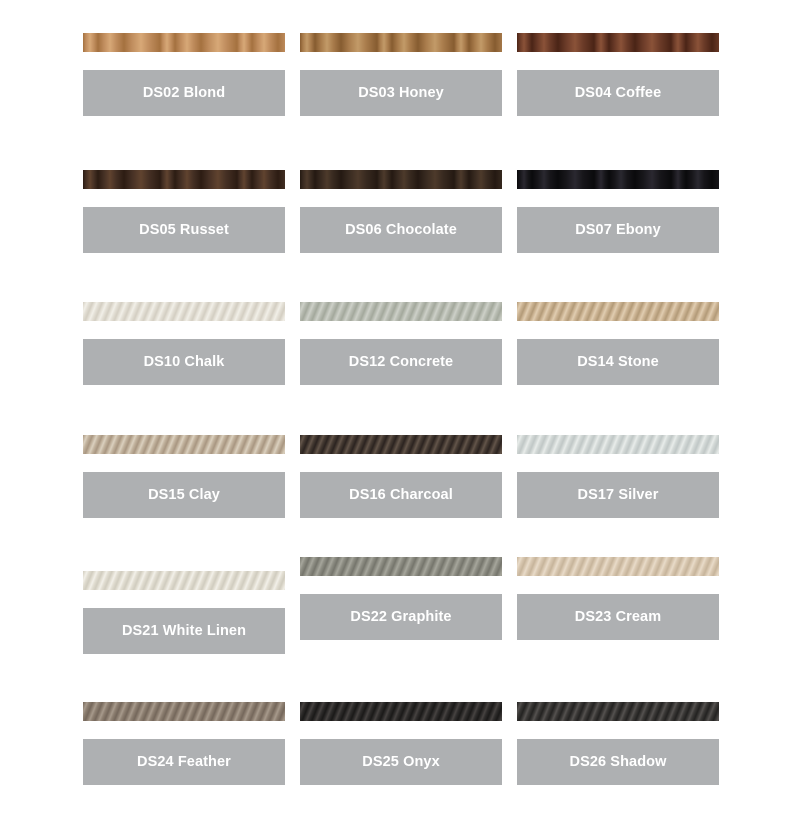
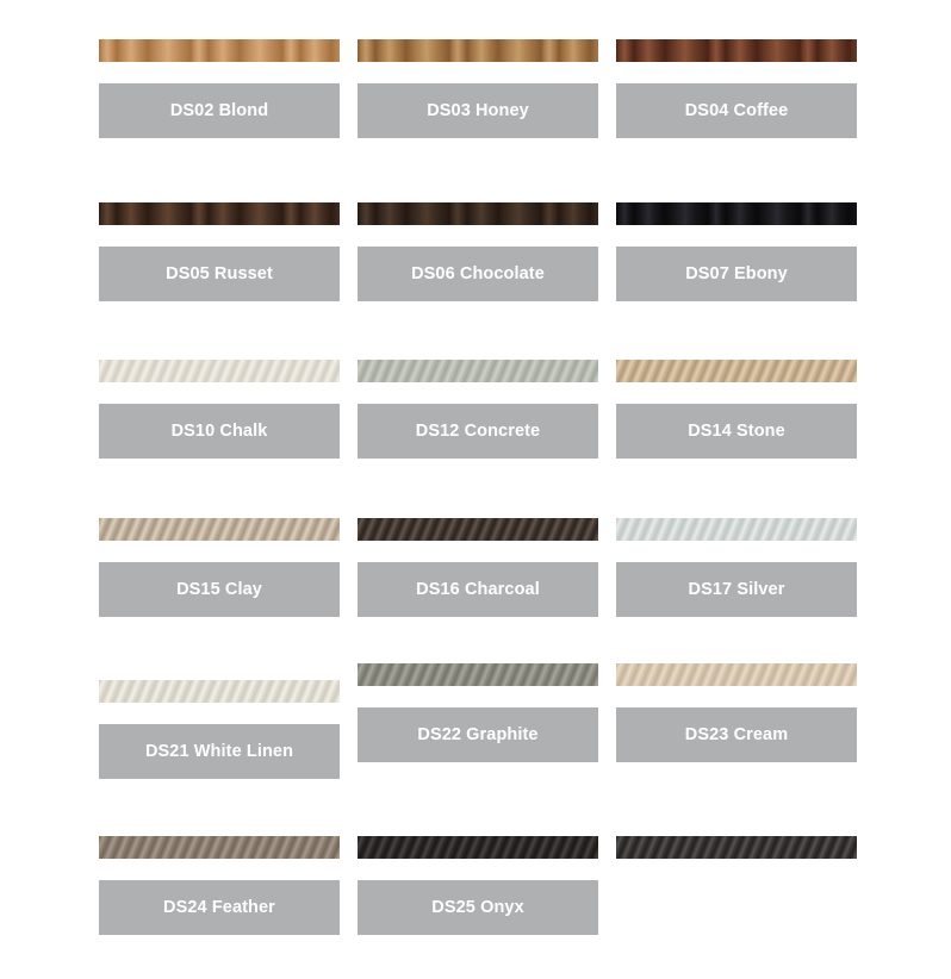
  DS02 Blond
  DS03 Honey
  DS04 Coffee
  DS05 Russet
  DS06 Chocolate
  DS07 Ebony
  DS10 Chalk
  DS12 Concrete
  DS14 Stone
  DS15 Clay
  DS16 Charcoal
  DS17 Silver
  DS21 White Linen
  DS22 Graphite
  DS23 Cream
  DS24 Feather
  DS25 Onyx
- DS26 Shadow
